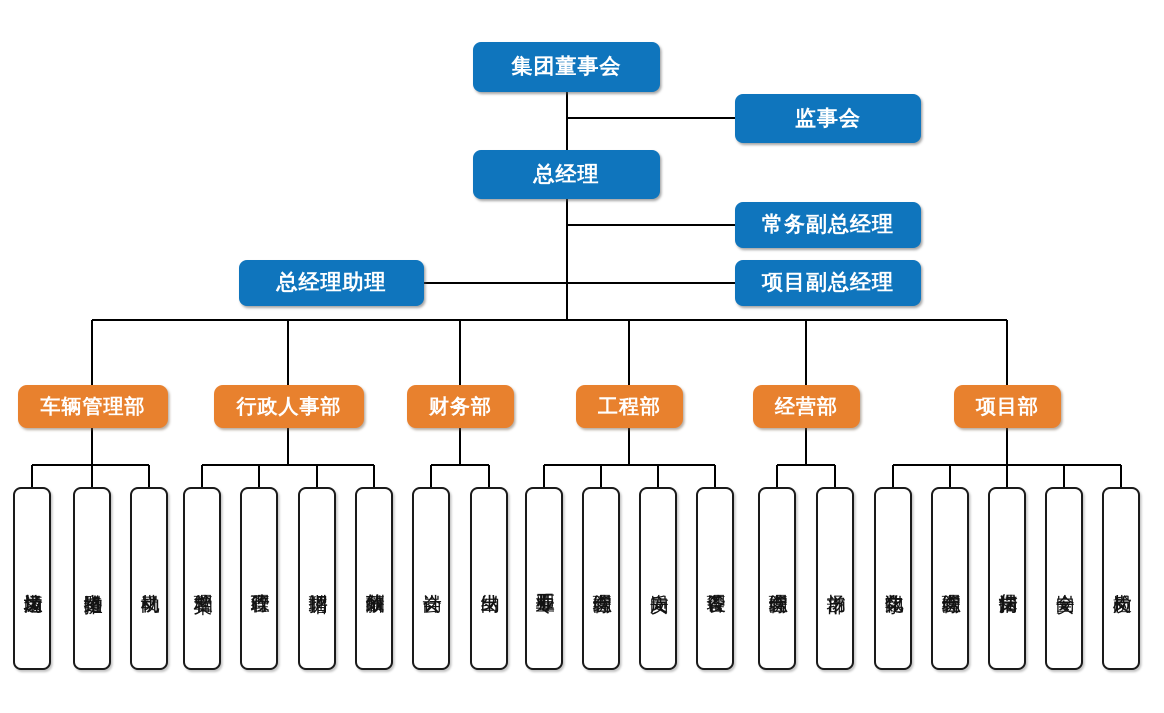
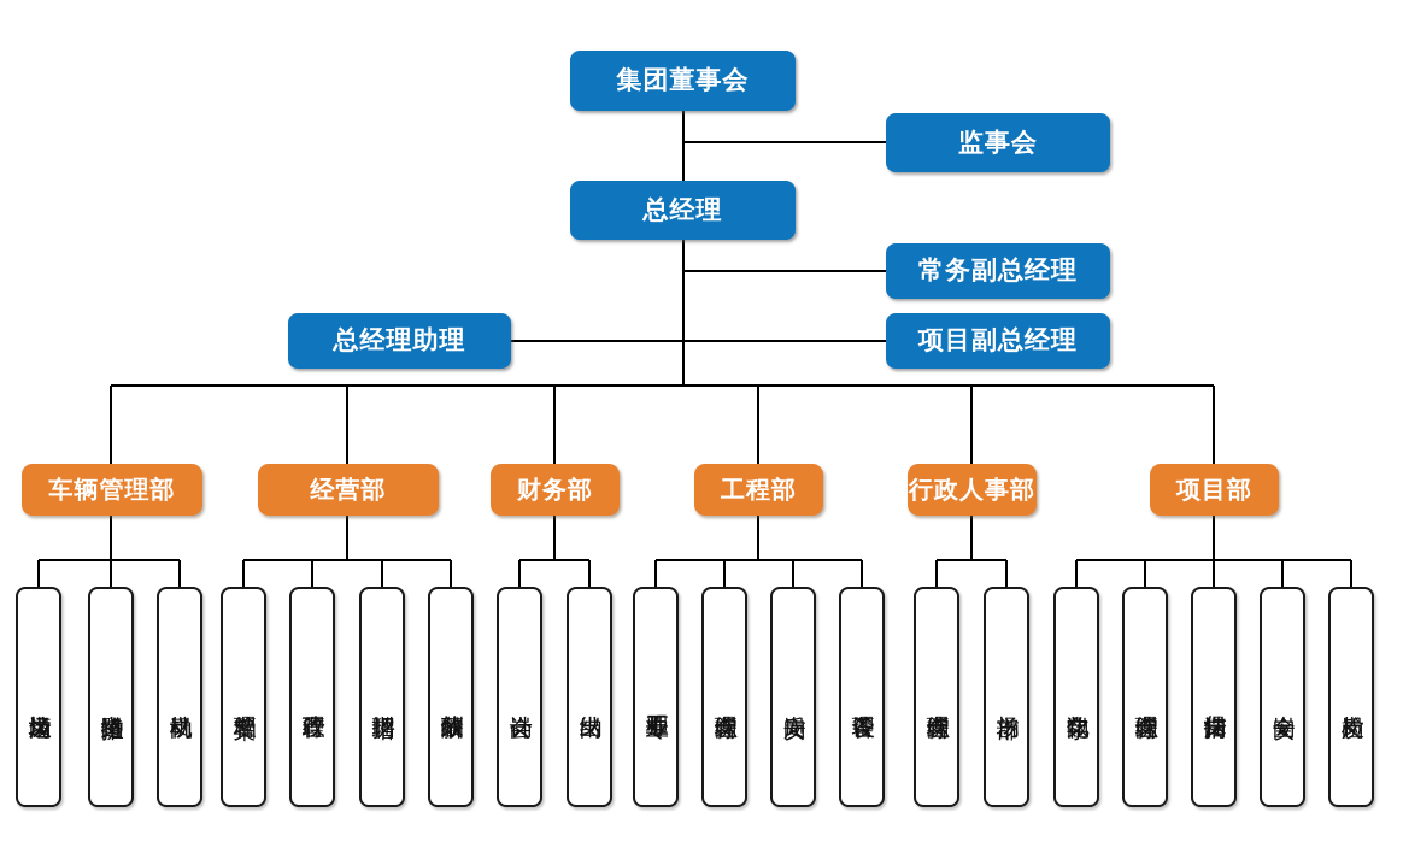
  集团董事会
  监事会
  总经理
  常务副总经理
  项目副总经理
  总经理助理
  车辆管理部
- 行政人事部
+ 经营部
  财务部
  工程部
- 经营部
+ 行政人事部
  项目部
